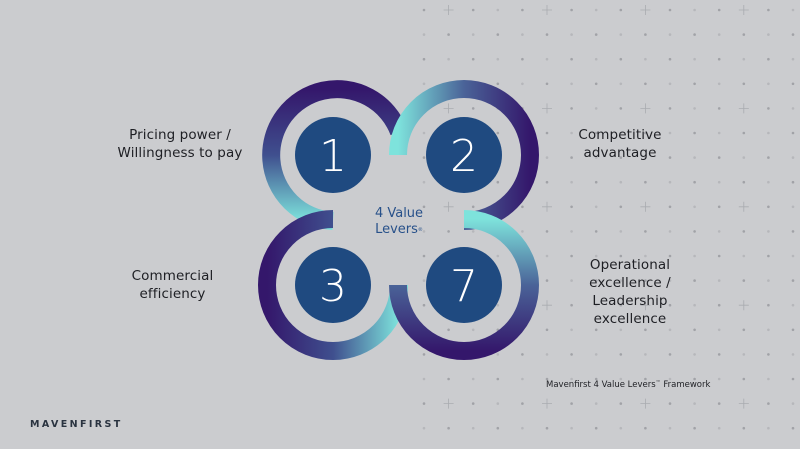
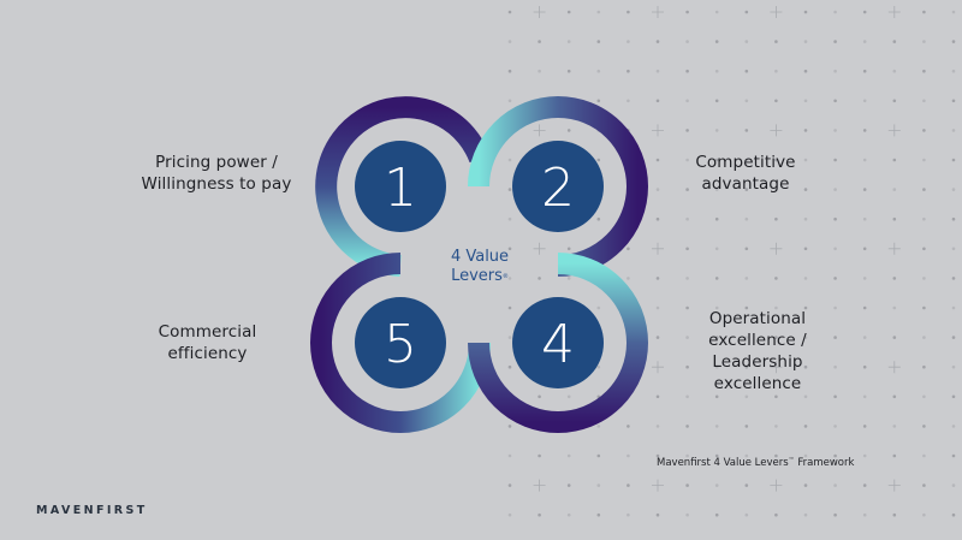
  1
  2
- 3
+ 5
- 7
+ 4
  4 Value
  Levers
  Pricing power /
  Willingness to pay
  Competitive
  advantage
  Commercial
  efficiency
  Operational
  excellence /
  Leadership
  excellence
  Mavenfirst 4 Value Levers Framework
  MAVENFIRST
